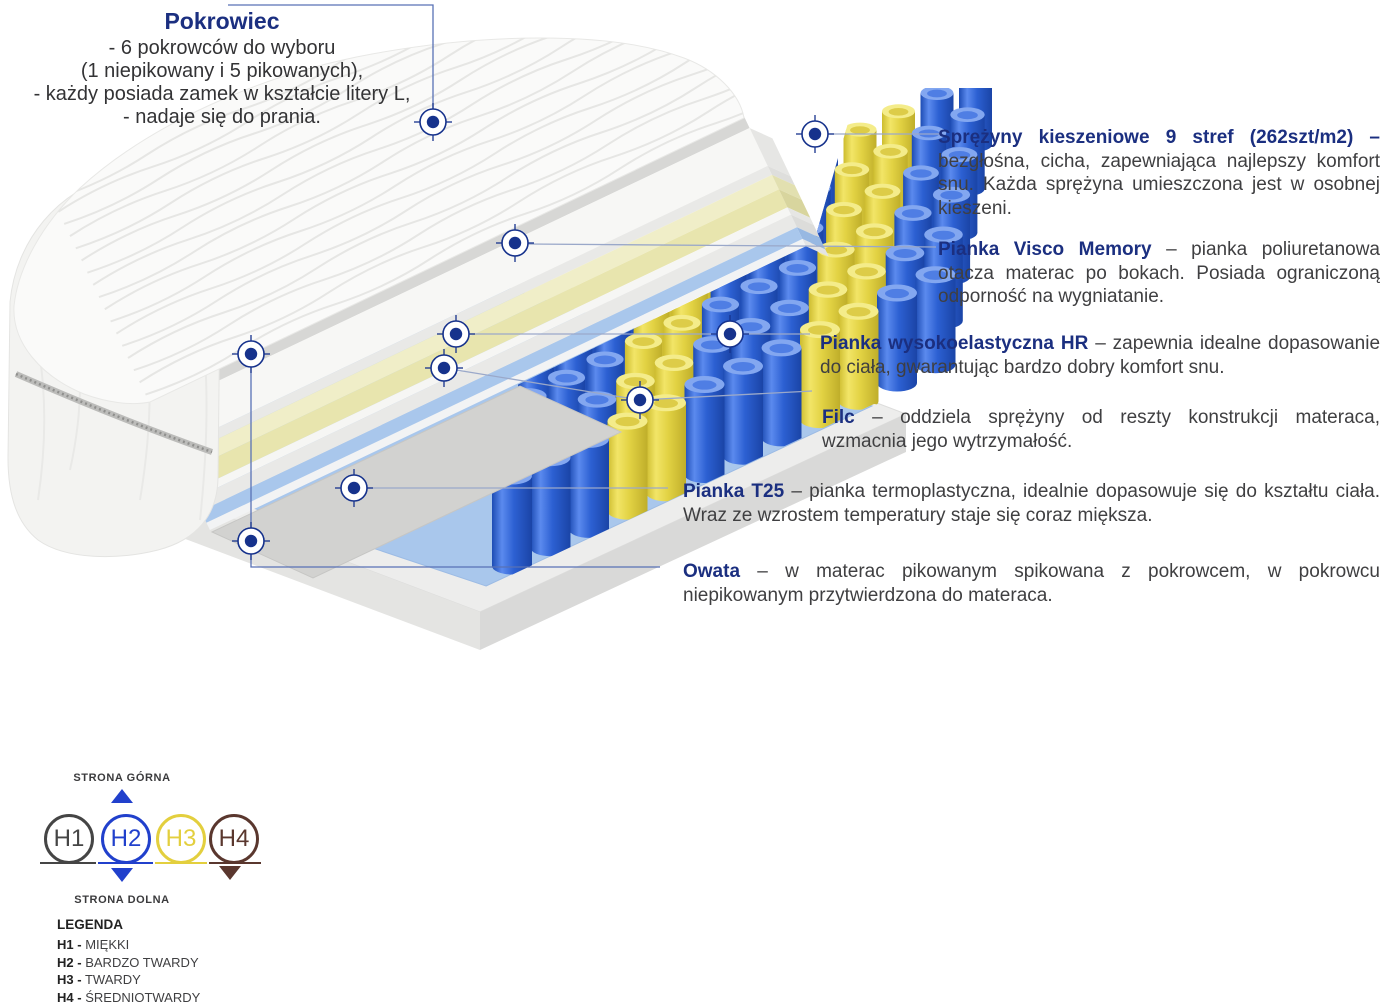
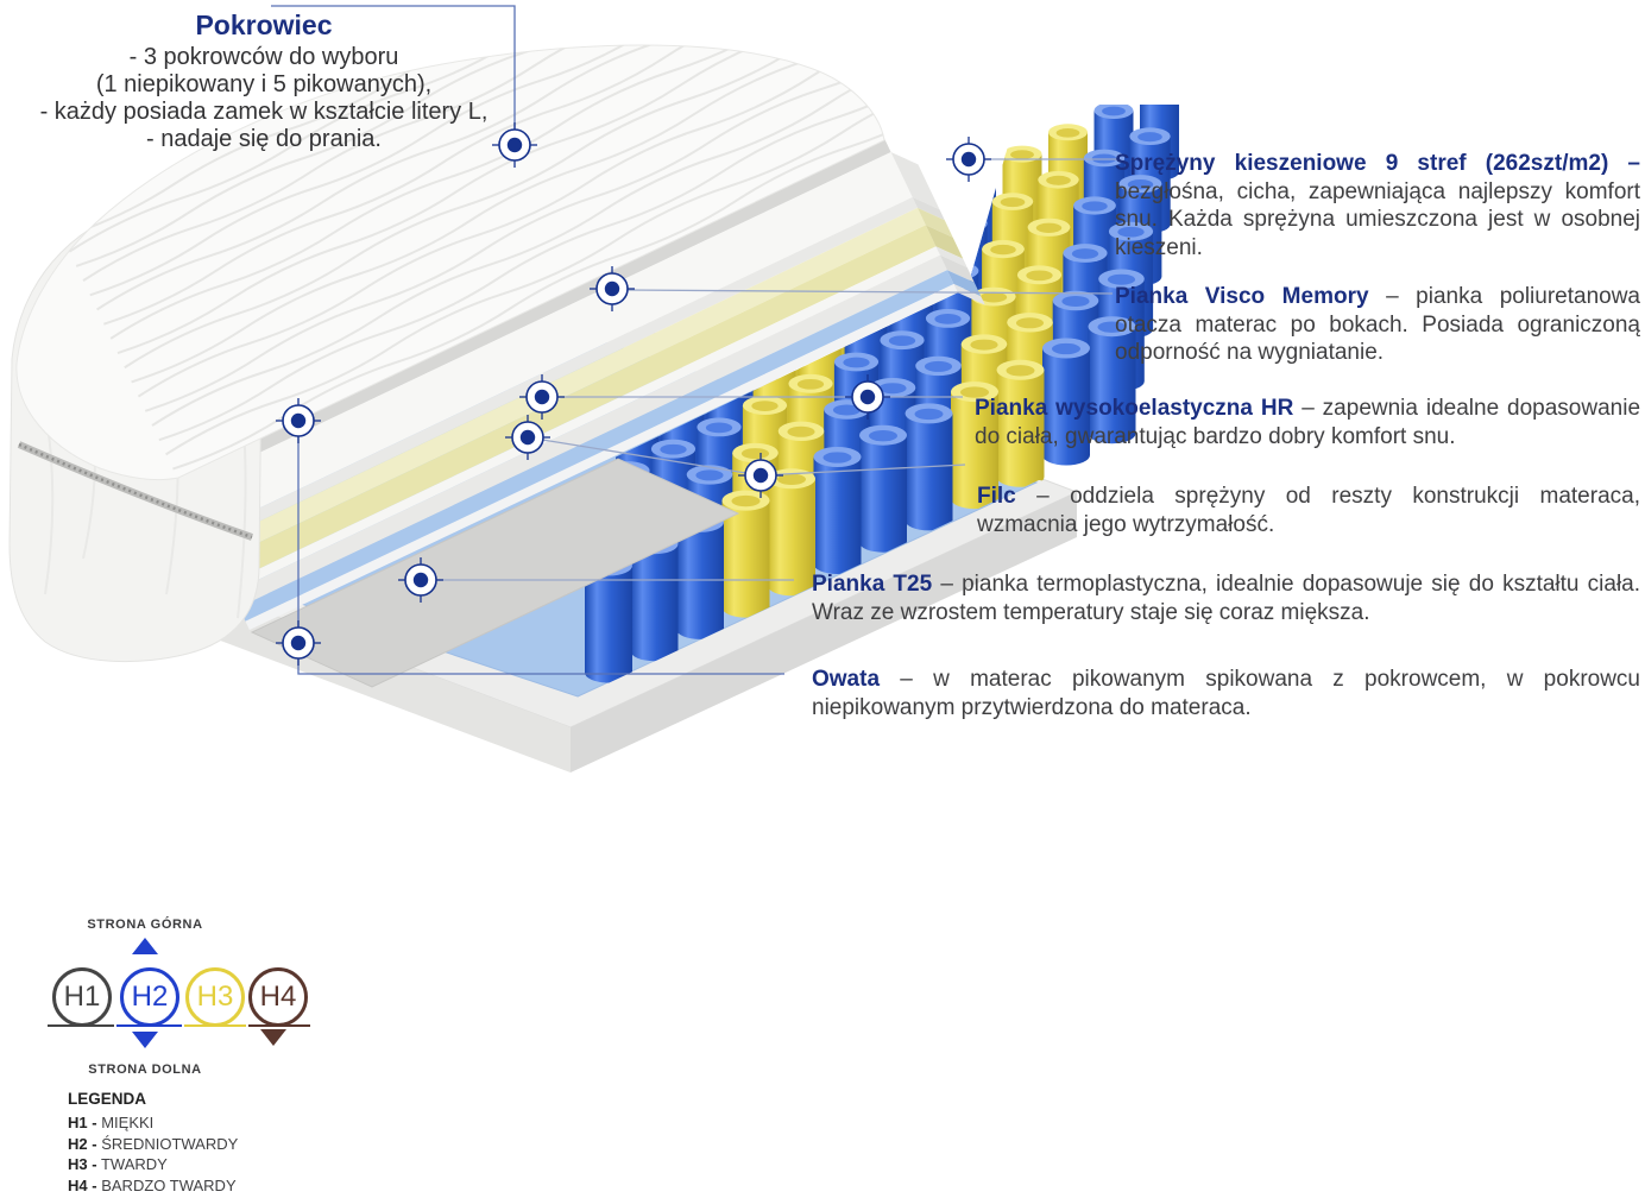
  Pokrowiec
- - 6 pokrowców do wyboru
+ - 3 pokrowców do wyboru
  (1 niepikowany i 5 pikowanych),
  - każdy posiada zamek w kształcie litery L,
  - nadaje się do prania.
  Sprężyny kieszeniowe 9 stref (262szt/m2) – bezgłośna, cicha, zapewniająca najlepszy komfort snu. Każda sprężyna umieszczona jest w osobnej kieszeni.
  Pianka Visco Memory – pianka poliuretanowa otacza materac po bokach. Posiada ograniczoną odporność na wygniatanie.
  Pianka wysokoelastyczna HR – zapewnia idealne dopasowanie do ciała, gwarantując bardzo dobry komfort snu.
  Filc – oddziela sprężyny od reszty konstrukcji materaca, wzmacnia jego wytrzymałość.
  Pianka T25 – pianka termoplastyczna, idealnie dopasowuje się do kształtu ciała. Wraz ze wzrostem temperatury staje się coraz miększa.
  Owata – w materac pikowanym spikowana z pokrowcem, w pokrowcu niepikowanym przytwierdzona do materaca.
  STRONA GÓRNA
  H1
  H2
  H3
  H4
  STRONA DOLNA
  LEGENDA
  H1 - MIĘKKI
- H2 - BARDZO TWARDY
+ H2 - ŚREDNIOTWARDY
  H3 - TWARDY
- H4 - ŚREDNIOTWARDY
+ H4 - BARDZO TWARDY
